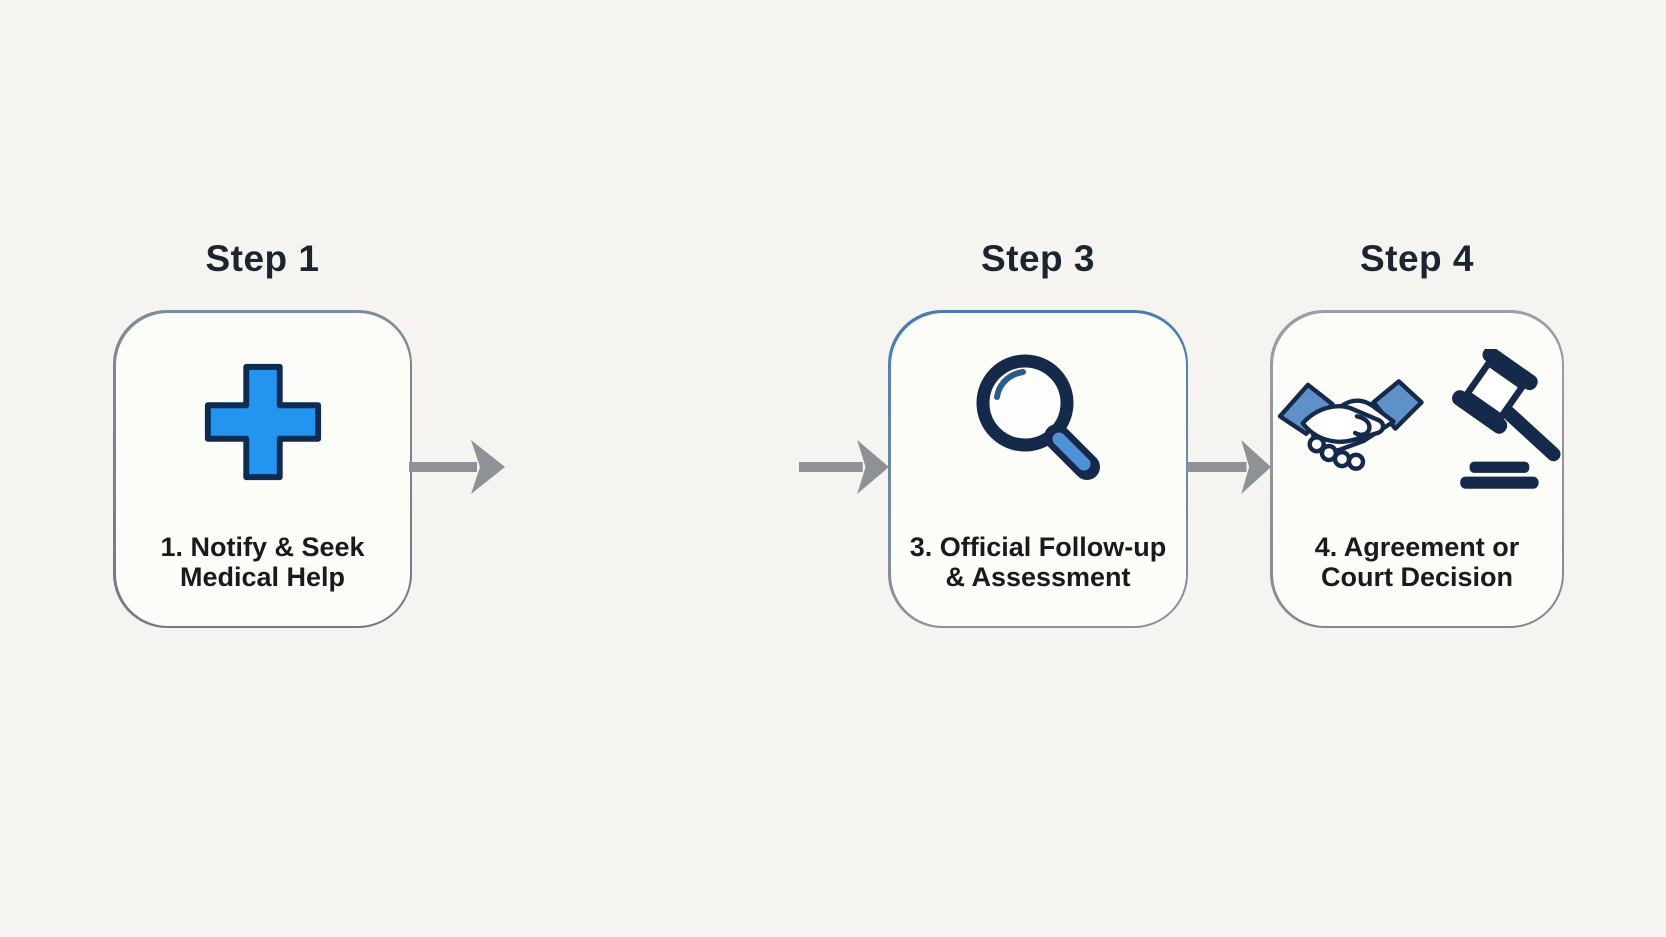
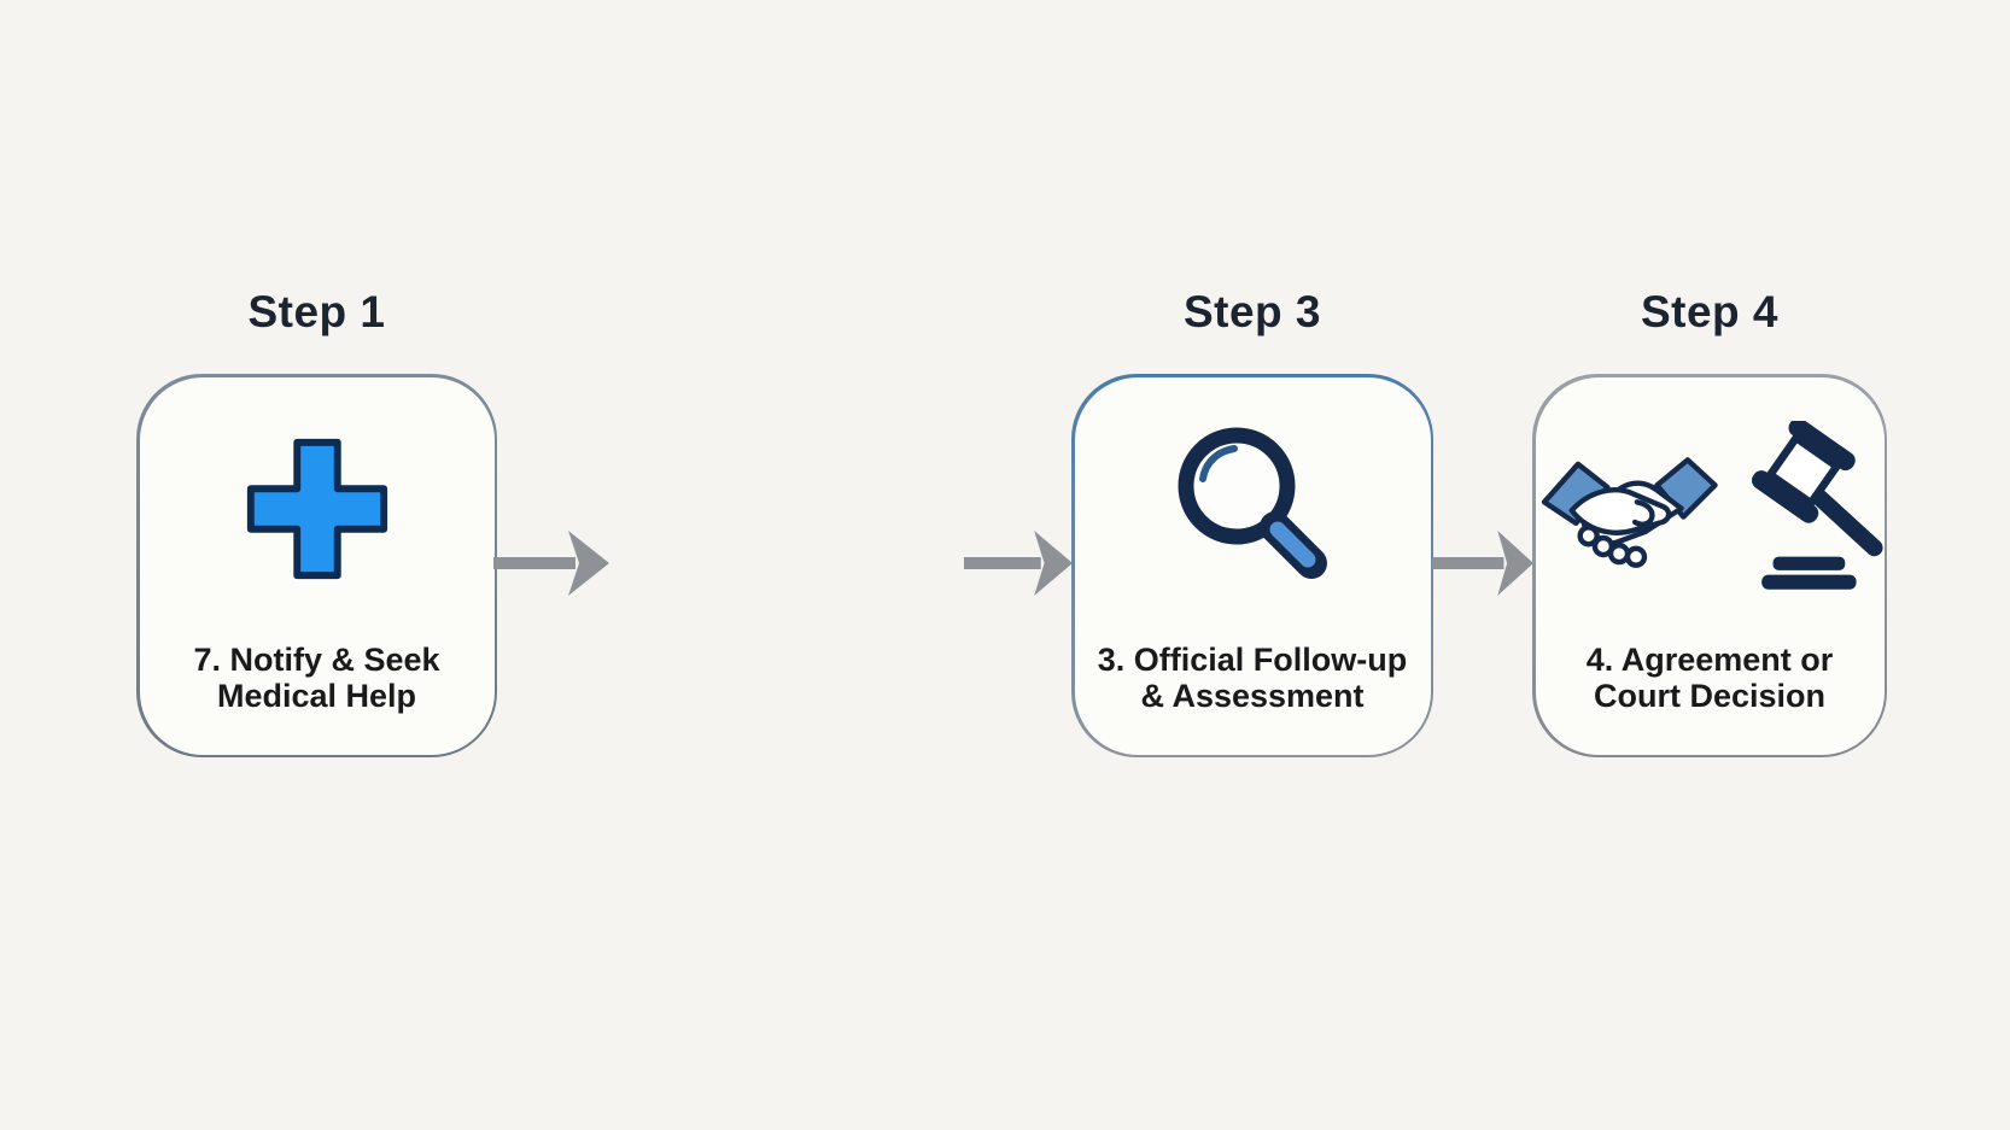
  Step 1
- 1. Notify & Seek
+ 7. Notify & Seek
  Medical Help
  Step 3
  3. Official Follow-up
  & Assessment
  Step 4
  4. Agreement or
  Court Decision
